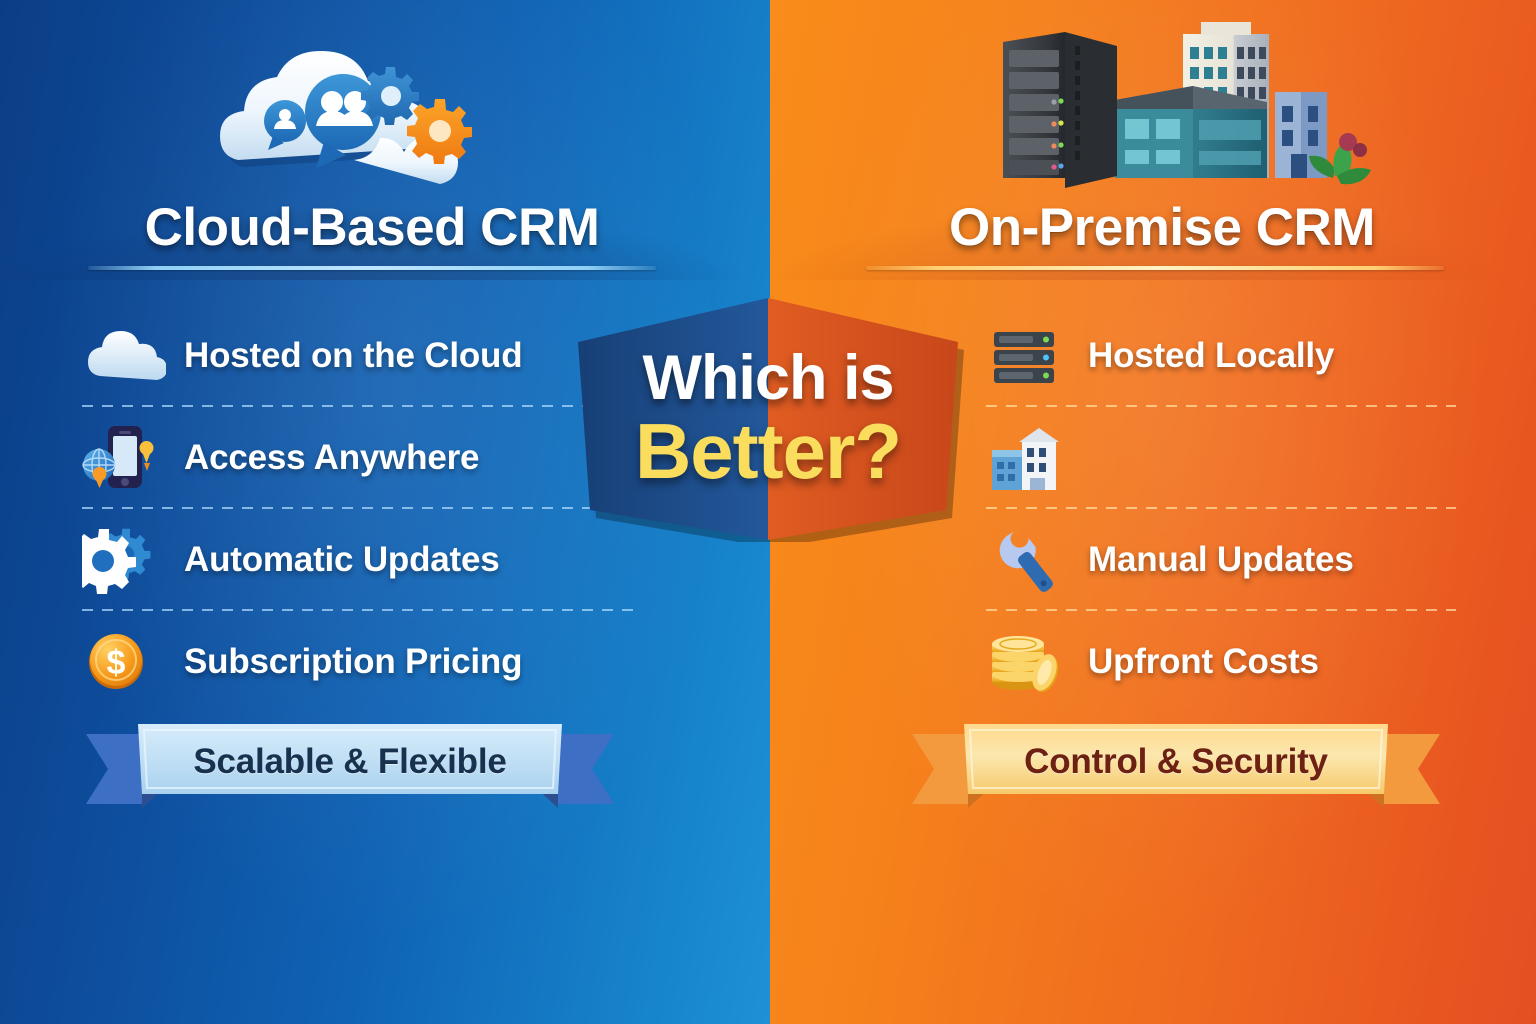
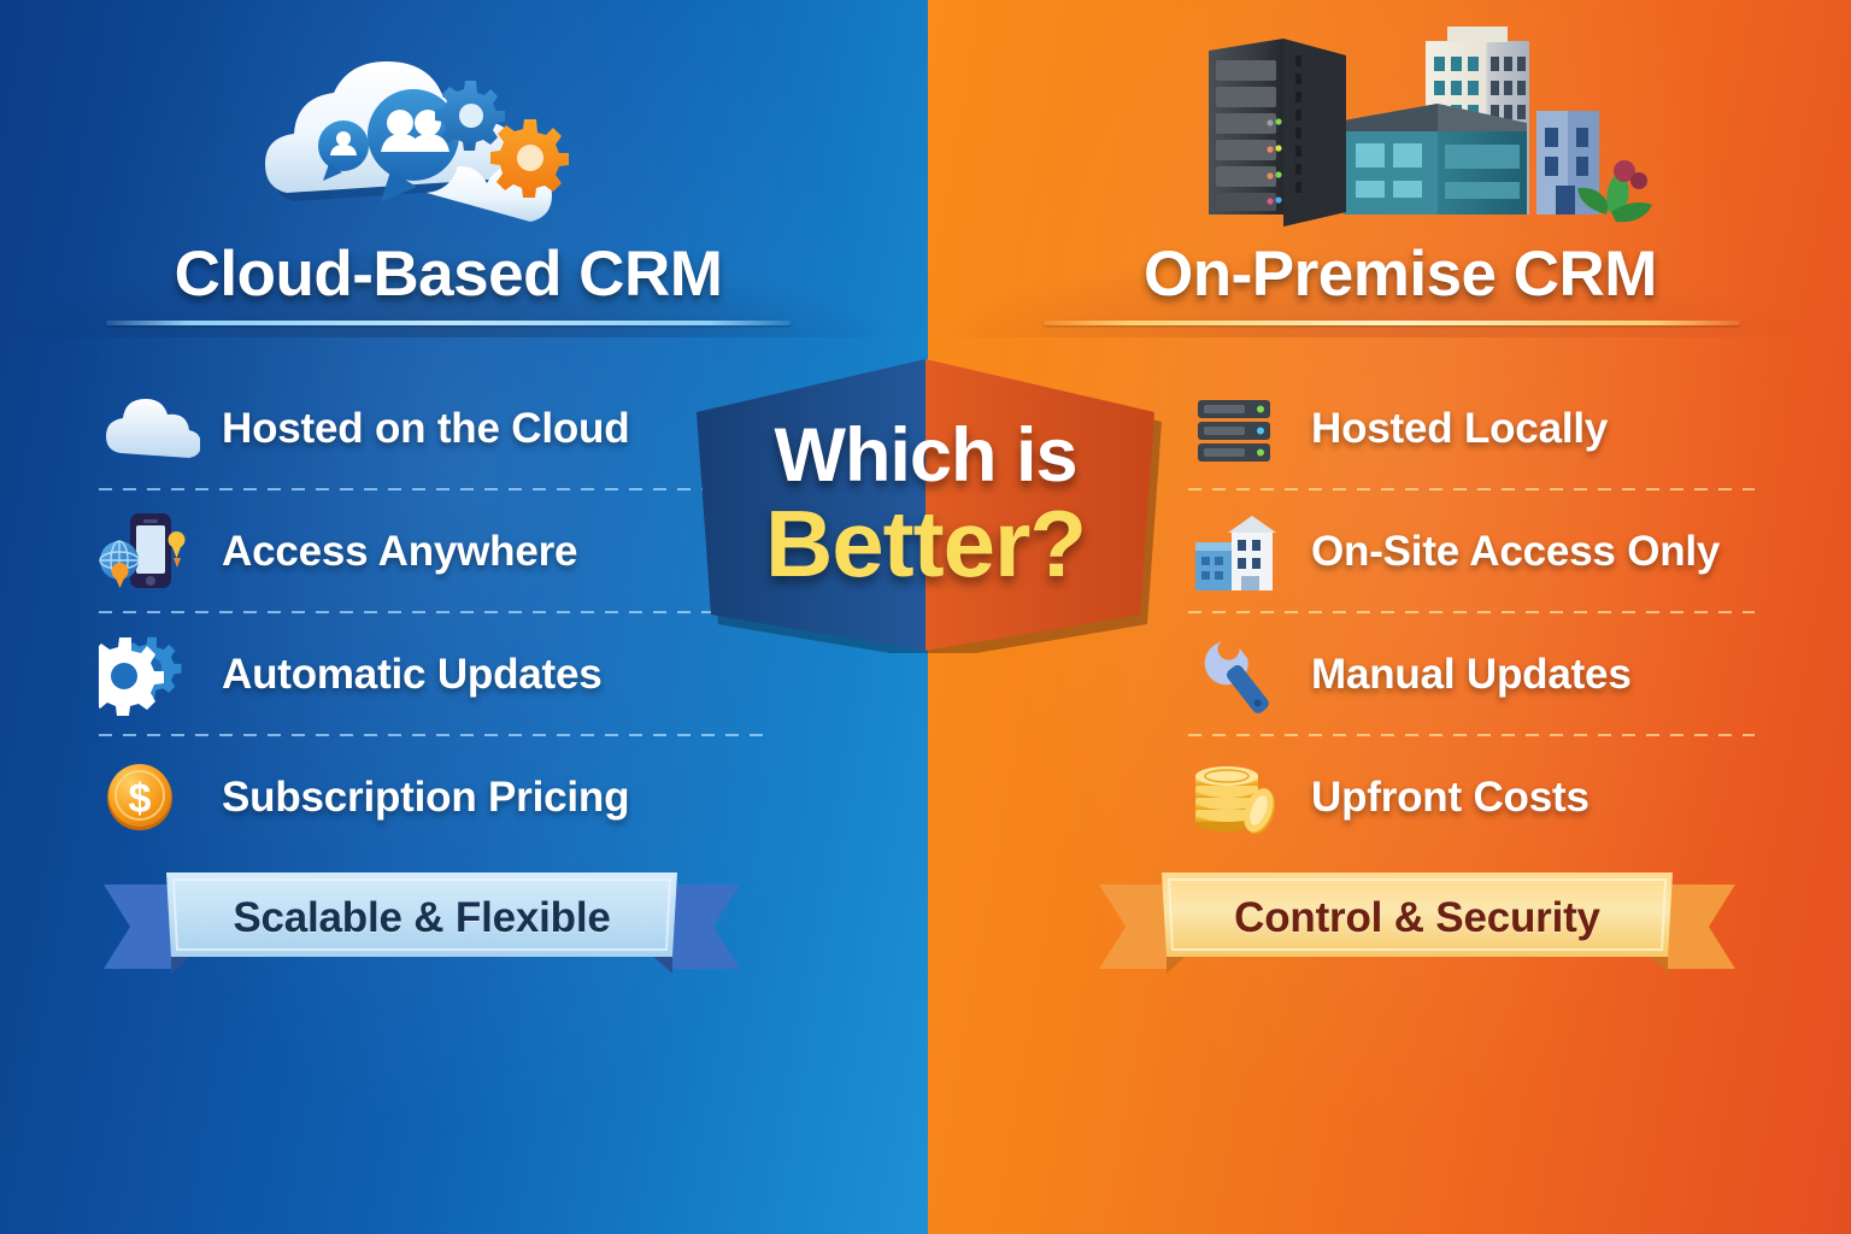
  Cloud-Based CRM
  On-Premise CRM
  Hosted on the Cloud
  Access Anywhere
  Automatic Updates
  $
  Subscription Pricing
  Hosted Locally
+ On-Site Access Only
  Manual Updates
  Upfront Costs
  Which is
  Better?
  Scalable & Flexible
  Control & Security
